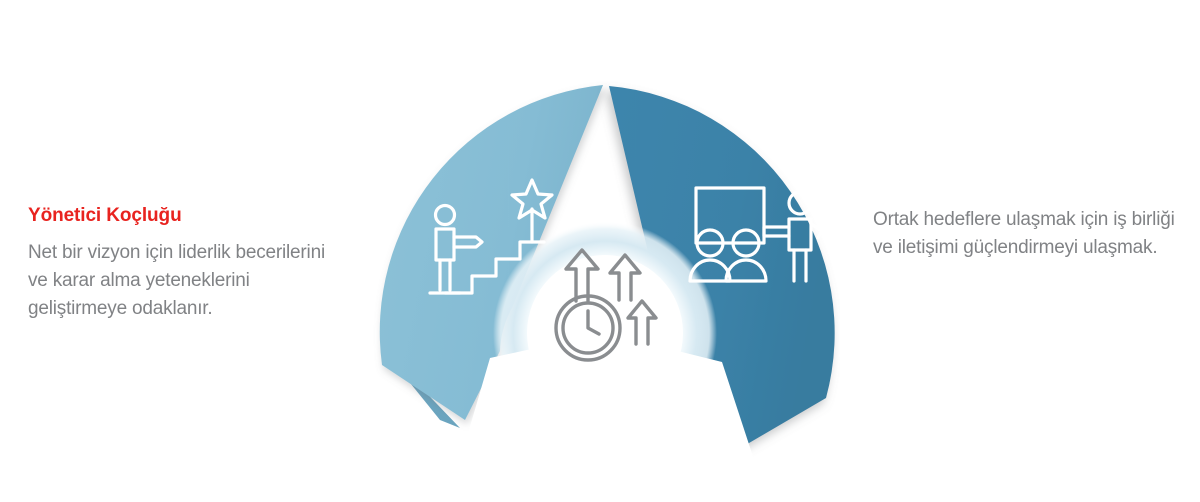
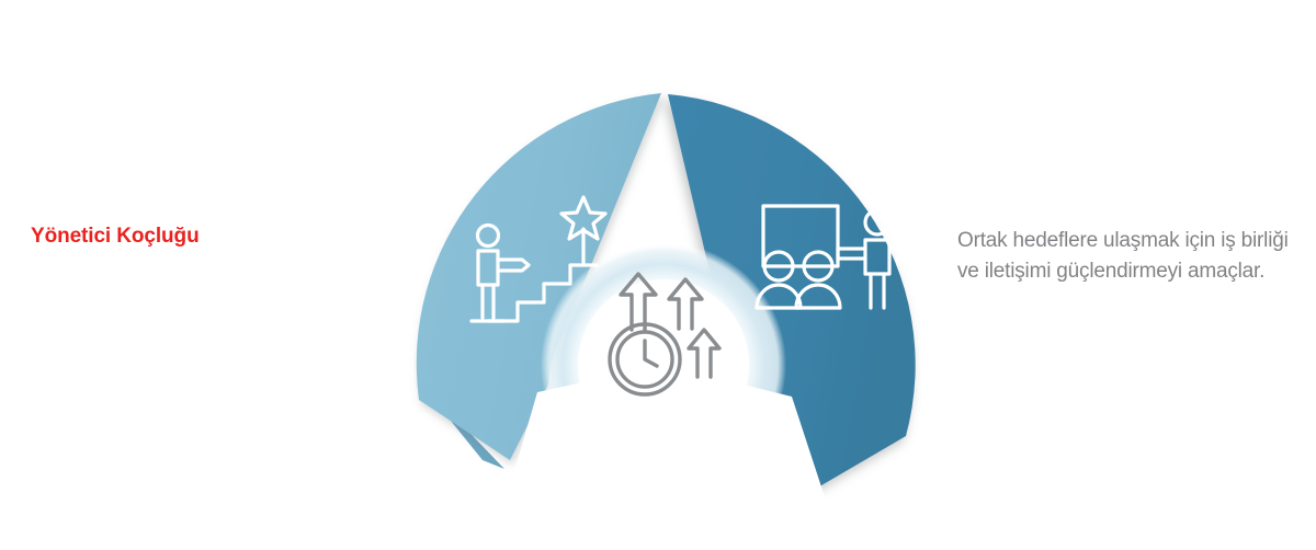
  Yönetici Koçluğu
- Net bir vizyon için liderlik becerilerini ve karar alma yeteneklerini geliştirmeye odaklanır.
- Ortak hedeflere ulaşmak için iş birliği ve iletişimi güçlendirmeyi ulaşmak.
+ Ortak hedeflere ulaşmak için iş birliği ve iletişimi güçlendirmeyi amaçlar.
